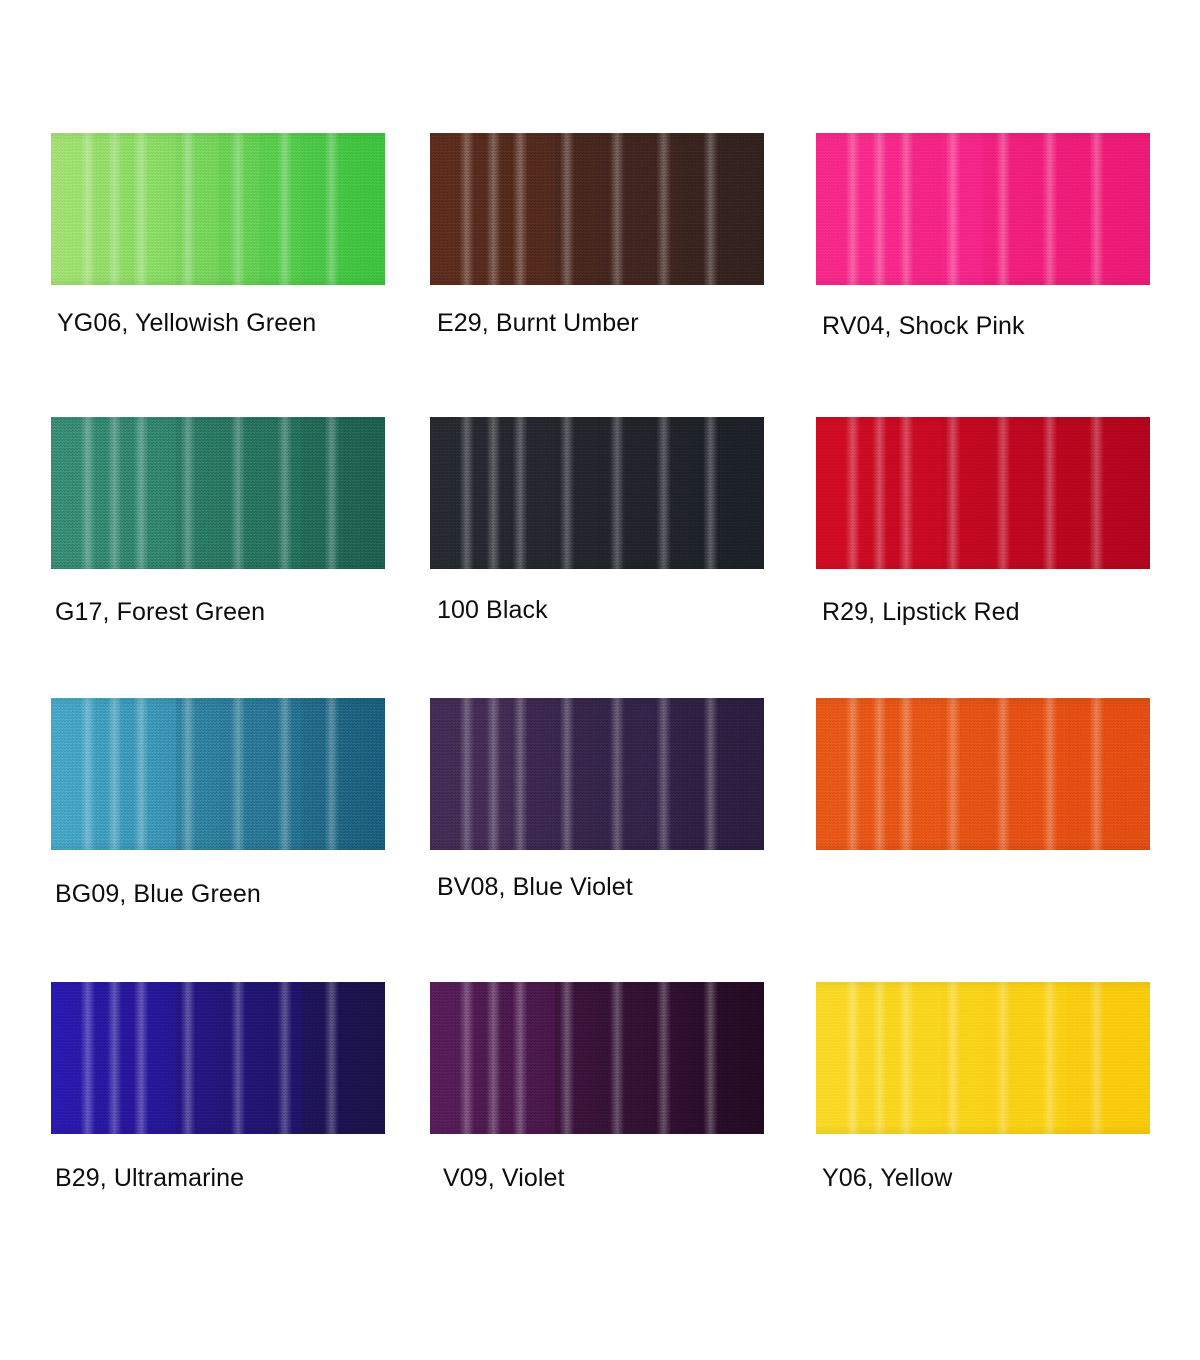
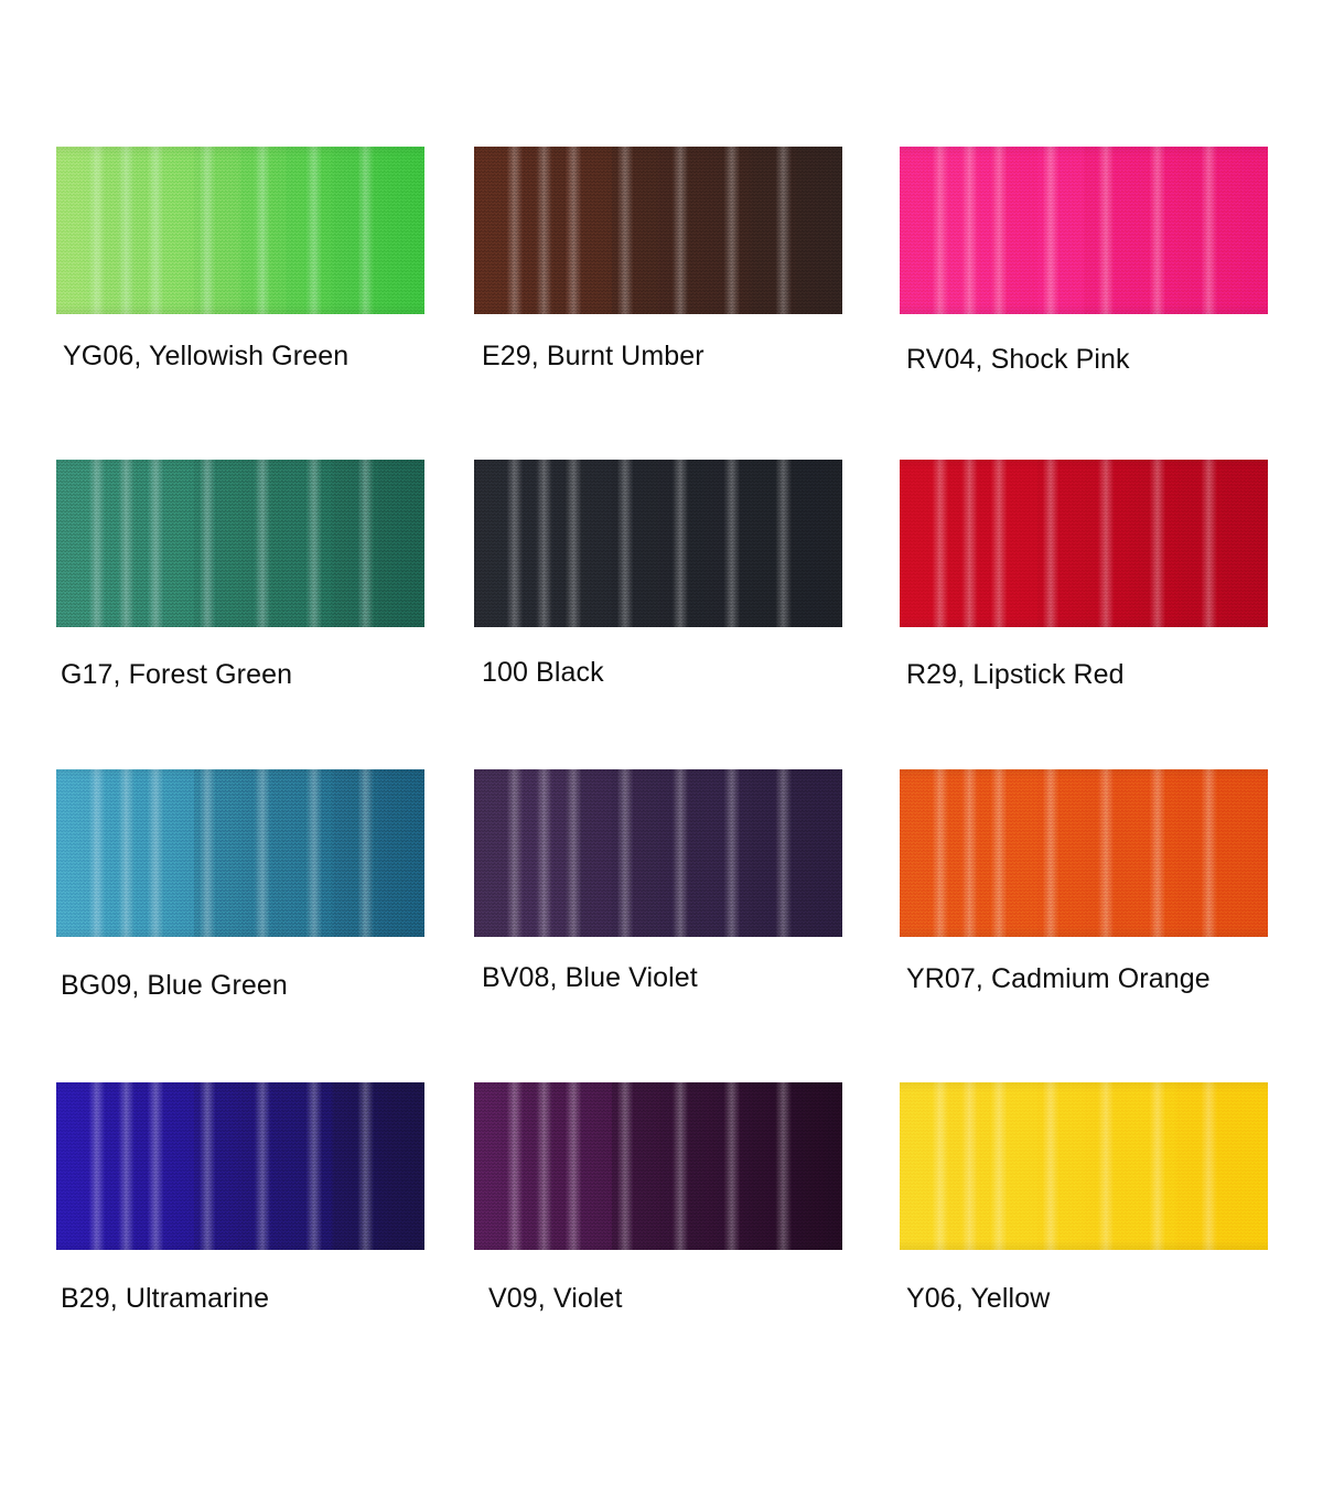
  YG06, Yellowish Green
  E29, Burnt Umber
  RV04, Shock Pink
  G17, Forest Green
  100 Black
  R29, Lipstick Red
  BG09, Blue Green
  BV08, Blue Violet
+ YR07, Cadmium Orange
  B29, Ultramarine
  V09, Violet
  Y06, Yellow
